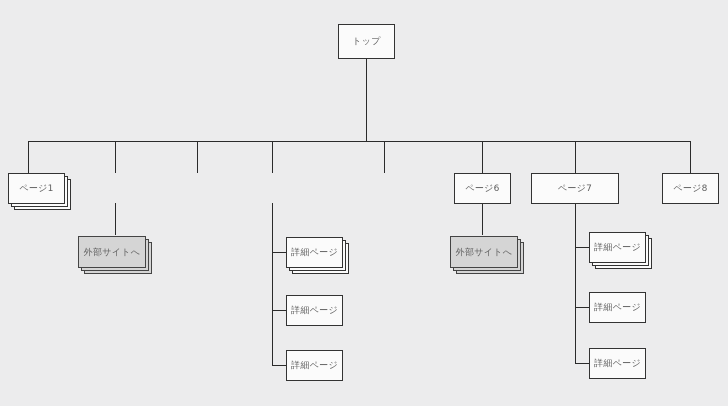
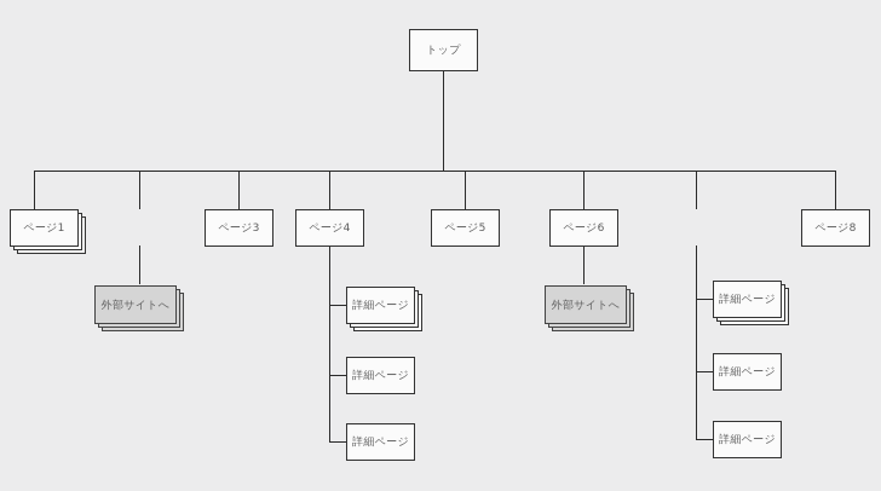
  トップ
  ページ1
+ ページ3
+ ページ4
+ ページ5
  ページ6
- ページ7
  ページ8
  外部サイトへ
  詳細ページ
  詳細ページ
  詳細ページ
  外部サイトへ
  詳細ページ
  詳細ページ
  詳細ページ
